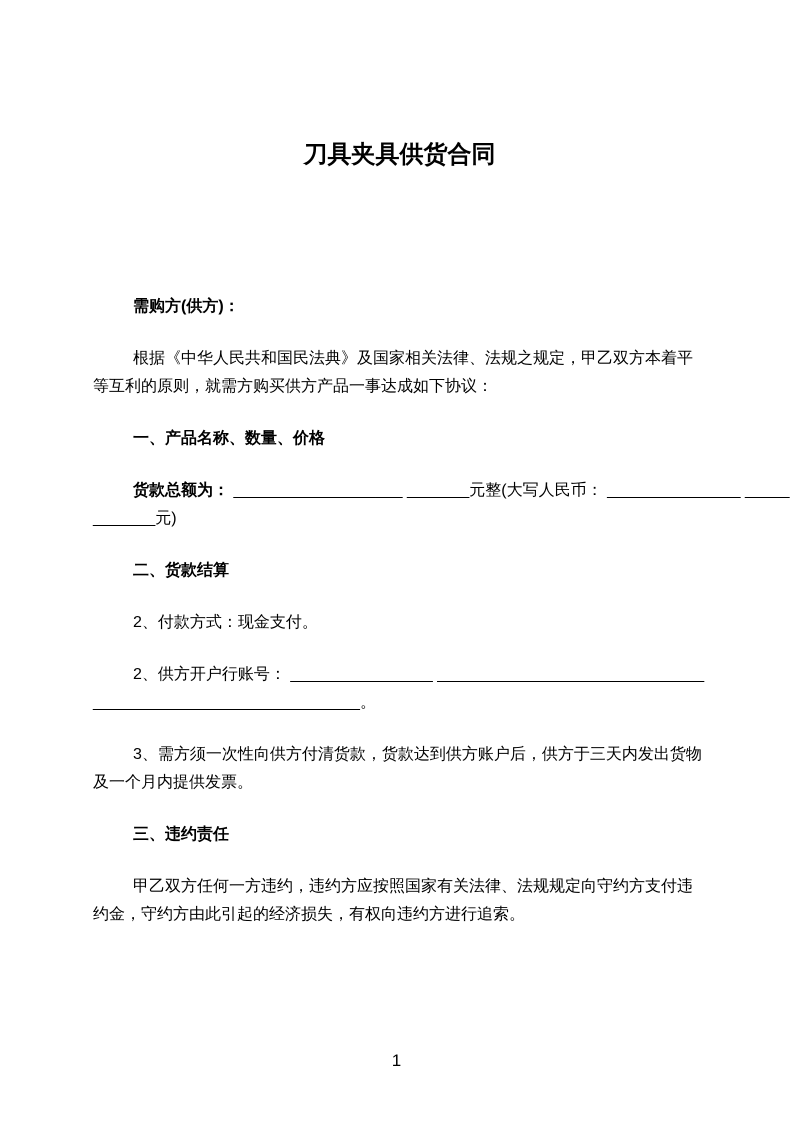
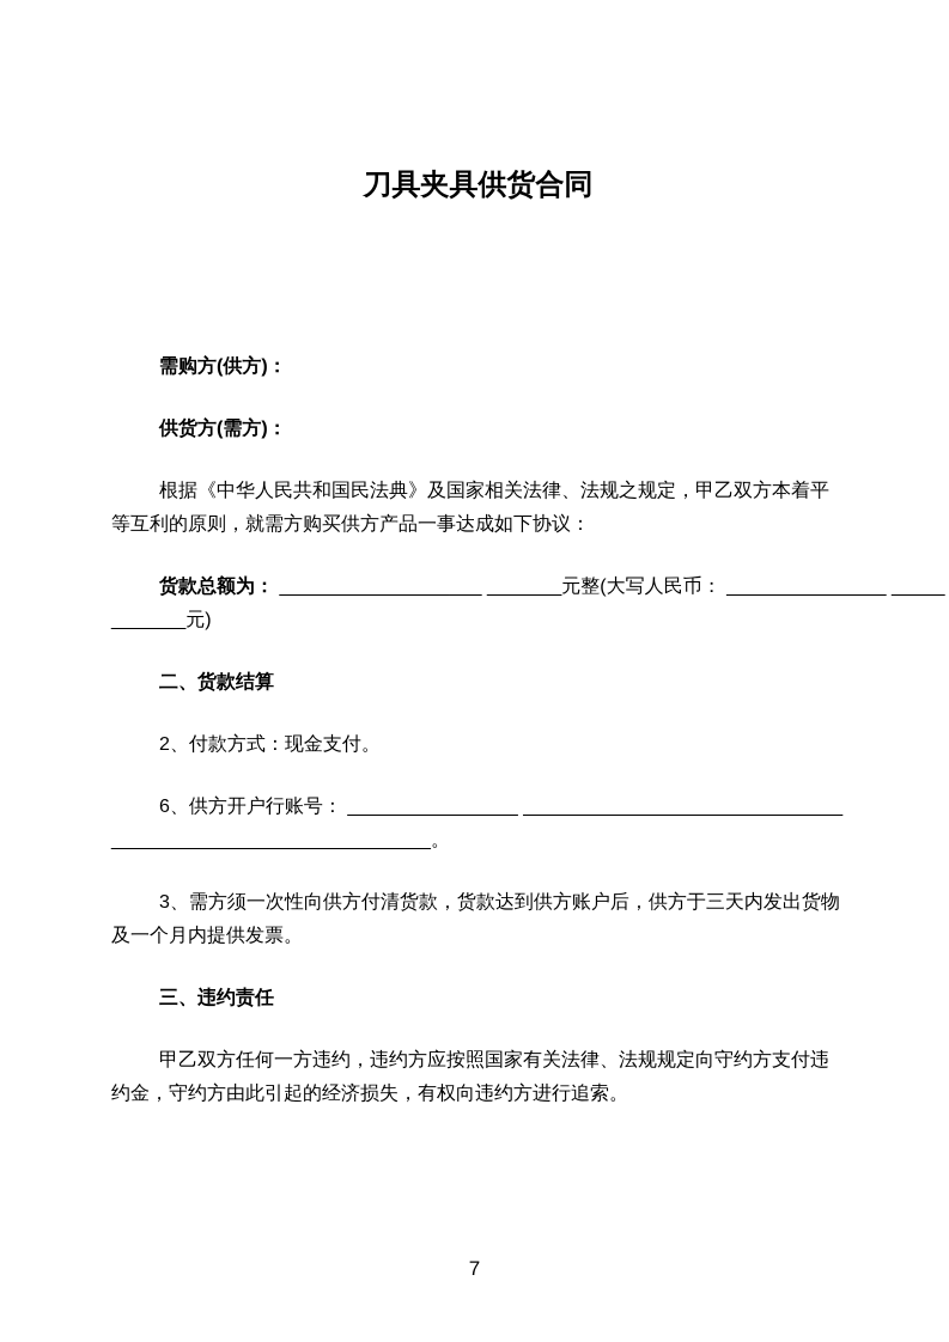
  刀具夹具供货合同
  需购方(供方)：
+ 供货方(需方)：
  根据《中华人民共和国民法典》及国家相关法律、法规之规定，甲乙双方本着平
  等互利的原则，就需方购买供方产品一事达成如下协议：
- 一、产品名称、数量、价格
  货款总额为： ___________________ _______元整(大写人民币： _______________ _____
  _______元)
  二、货款结算
  2、付款方式：现金支付。
- 2、供方开户行账号： ________________ ______________________________
+ 6、供方开户行账号： ________________ ______________________________
  ______________________________。
  3、需方须一次性向供方付清货款，货款达到供方账户后，供方于三天内发出货物
  及一个月内提供发票。
  三、违约责任
  甲乙双方任何一方违约，违约方应按照国家有关法律、法规规定向守约方支付违
  约金，守约方由此引起的经济损失，有权向违约方进行追索。
- 1
+ 7
